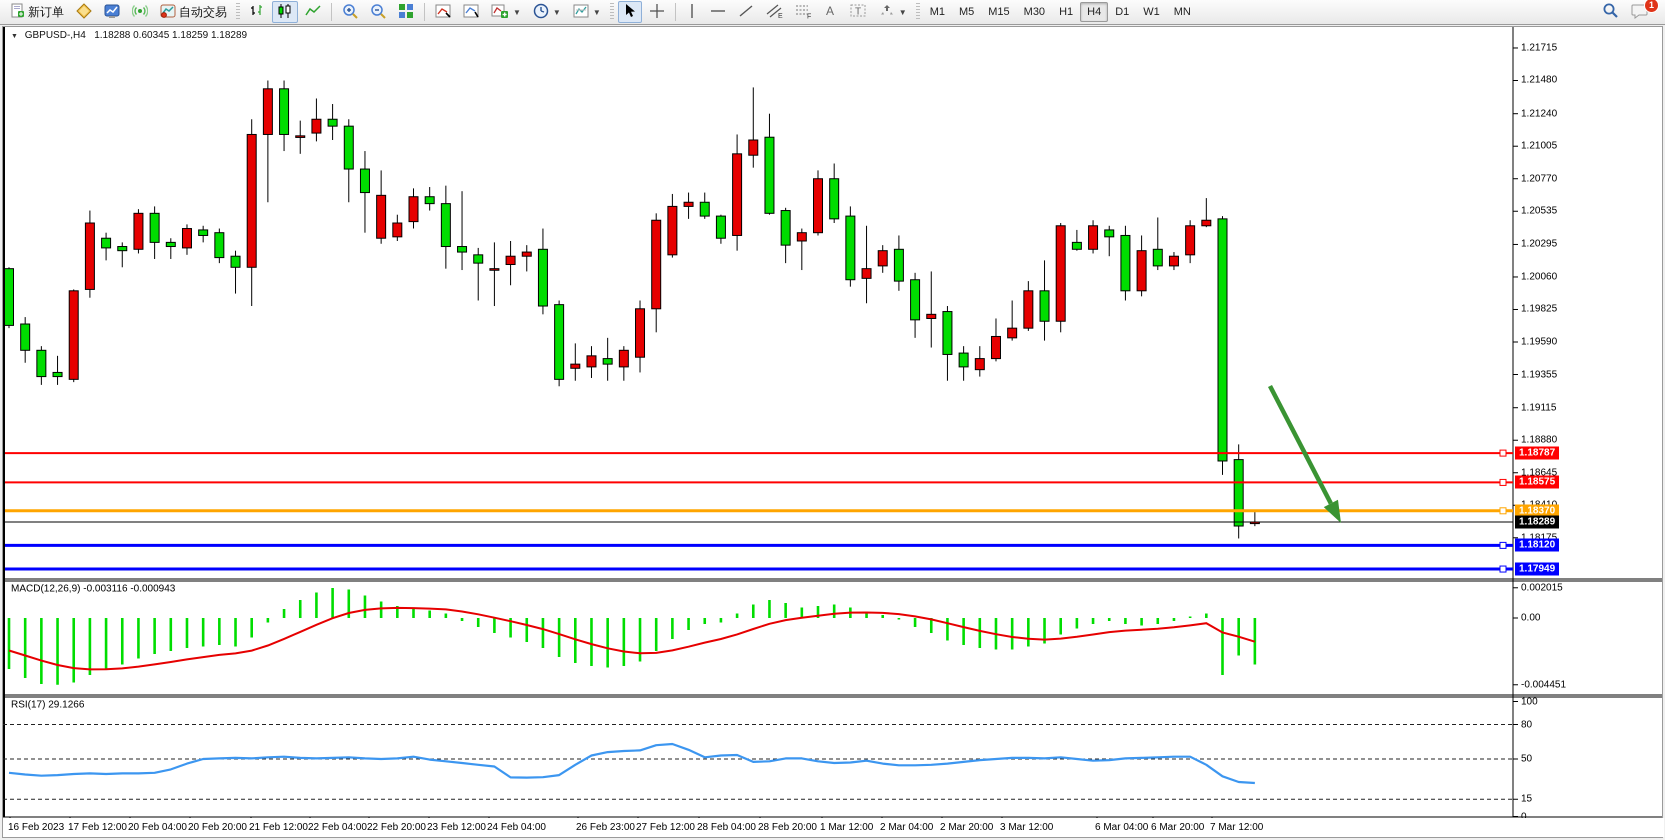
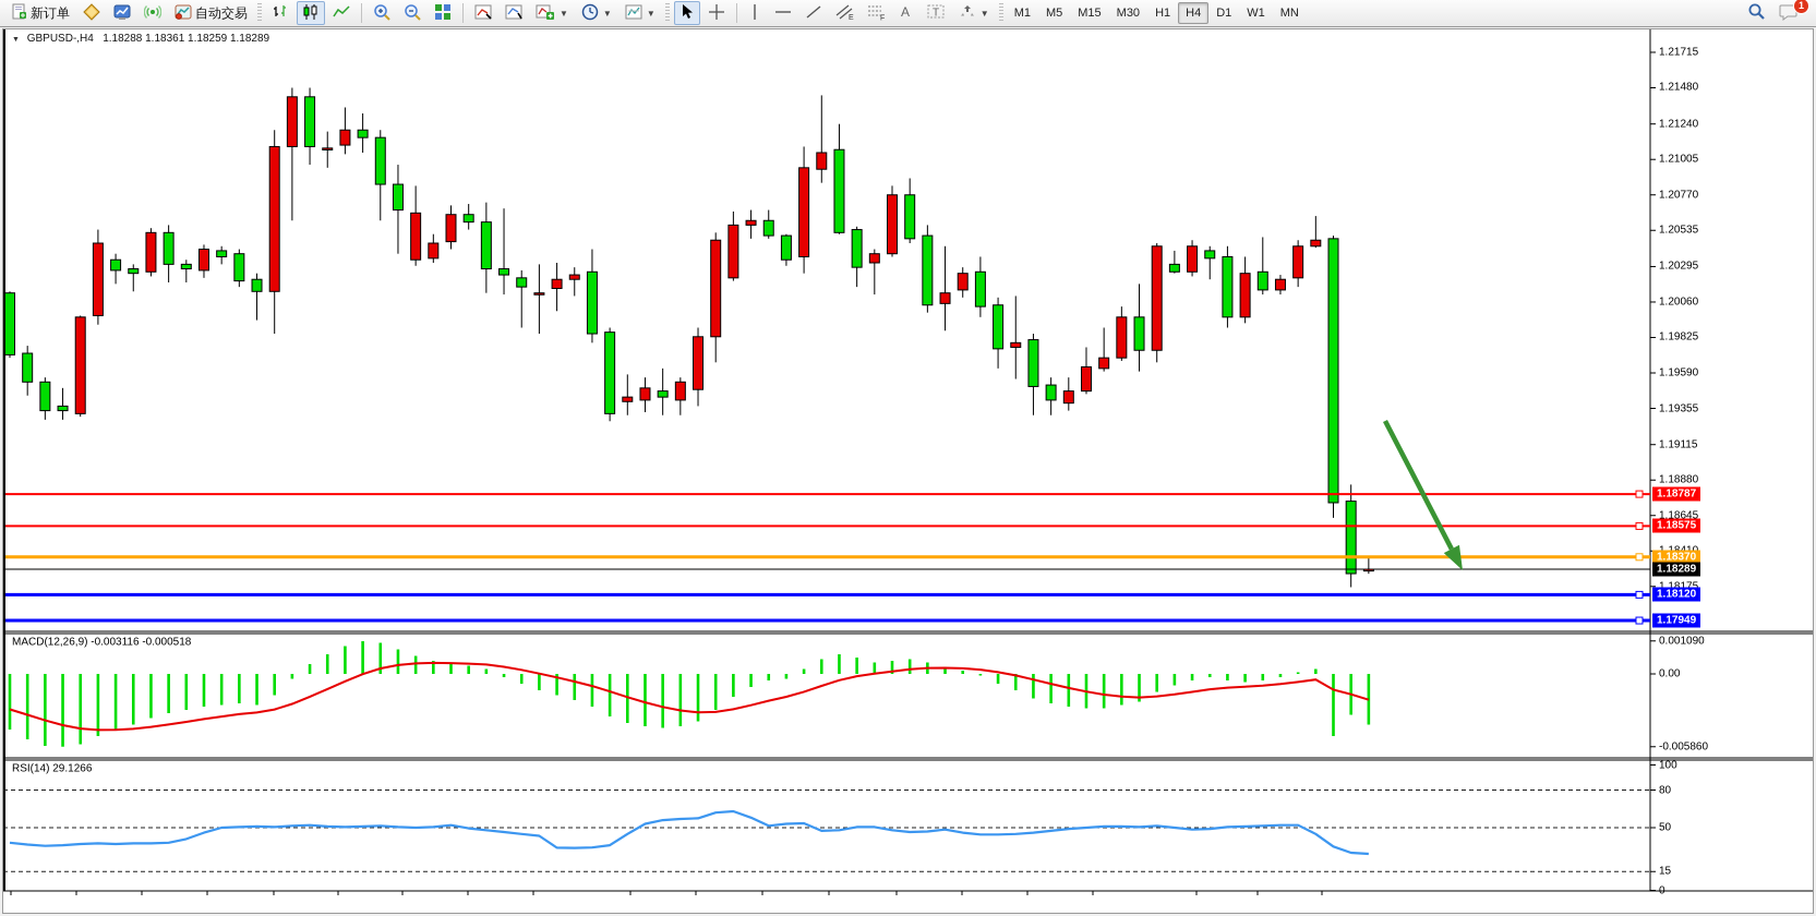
  新订单
  自动交易
  ▼
  ▼
  ▼
  A
  T
  ▼
  M1
  M5
  M15
  M30
  H1
  H4
  D1
  W1
  MN
  1
- GBPUSD-,H4 1.18288 0.60345 1.18259 1.18289
+ GBPUSD-,H4 1.18288 1.18361 1.18259 1.18289
  1.21715
  1.21480
  1.21240
  1.21005
  1.20770
  1.20535
  1.20295
  1.20060
  1.19825
  1.19590
  1.19355
  1.19115
  1.18880
  1.18645
  1.18175
  1.18787
  1.18575
  1.18370
  1.18289
  1.18120
  1.17949
- MACD(12,26,9) -0.003116 -0.000943
+ MACD(12,26,9) -0.003116 -0.000518
- 0.002015
+ 0.001090
  0.00
- -0.004451
+ -0.005860
- RSI(17) 29.1266
+ RSI(14) 29.1266
  100
  80
  50
  15
  0
- 16 Feb 2023
- 17 Feb 12:00
- 20 Feb 04:00
- 20 Feb 20:00
- 21 Feb 12:00
- 22 Feb 04:00
- 22 Feb 20:00
- 23 Feb 12:00
- 24 Feb 04:00
- 26 Feb 23:00
- 27 Feb 12:00
- 28 Feb 04:00
- 28 Feb 20:00
- 1 Mar 12:00
- 2 Mar 04:00
- 2 Mar 20:00
- 3 Mar 12:00
- 6 Mar 04:00
- 6 Mar 20:00
- 7 Mar 12:00
